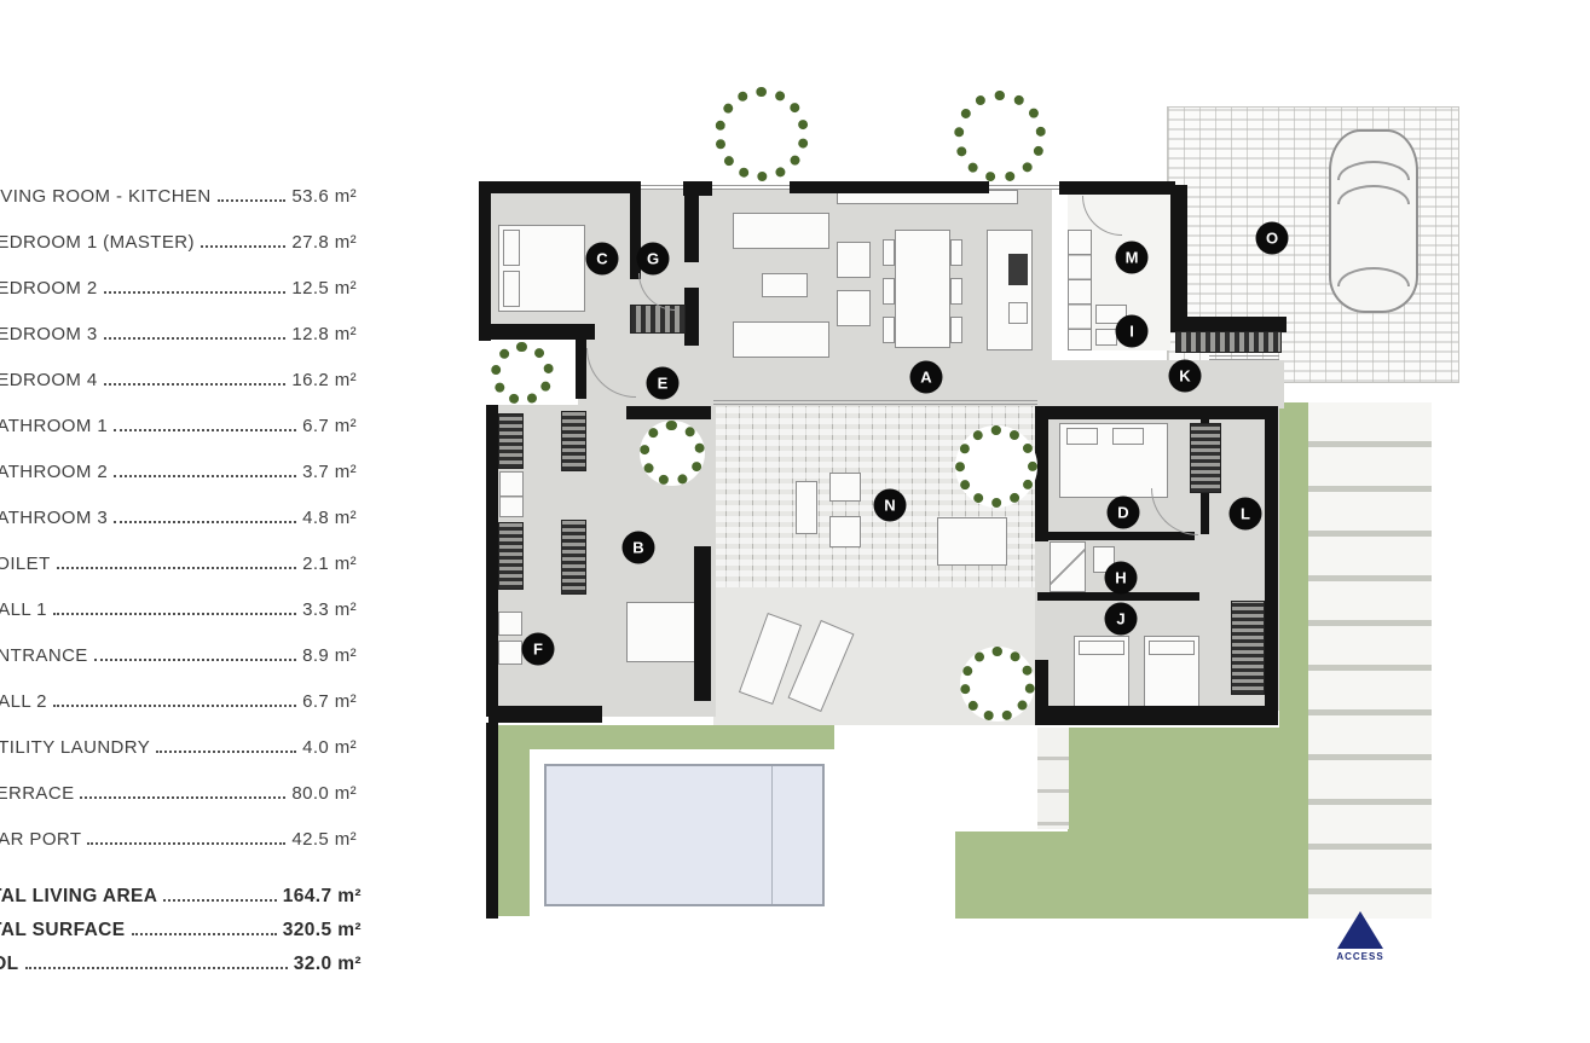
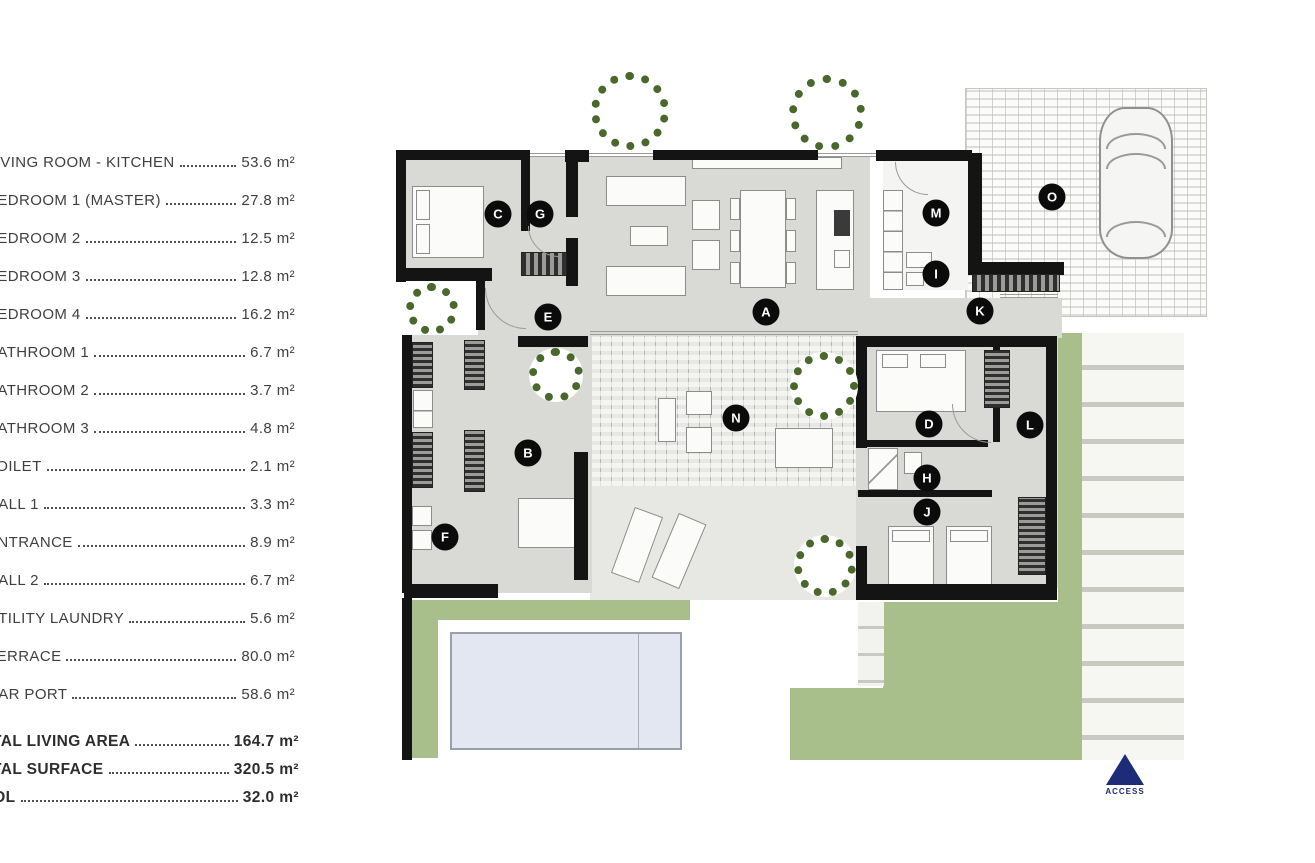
  VING ROOM - KITCHEN
  53.6 m²
  EDROOM 1 (MASTER)
  27.8 m²
  EDROOM 2
  12.5 m²
  EDROOM 3
  12.8 m²
  EDROOM 4
  16.2 m²
  ATHROOM 1
  6.7 m²
  ATHROOM 2
  3.7 m²
  ATHROOM 3
  4.8 m²
  OILET
  2.1 m²
  ALL 1
  3.3 m²
  NTRANCE
  8.9 m²
  ALL 2
  6.7 m²
  TILITY LAUNDRY
- 4.0 m²
+ 5.6 m²
  ERRACE
  80.0 m²
  AR PORT
- 42.5 m²
+ 58.6 m²
  AL LIVING AREA
  164.7 m²
  AL SURFACE
  320.5 m²
  32.0 m²
  A
  B
  C
  D
  J
  F
  G
  H
  I
  E
  K
  L
  M
  N
  O
  ACCESS
